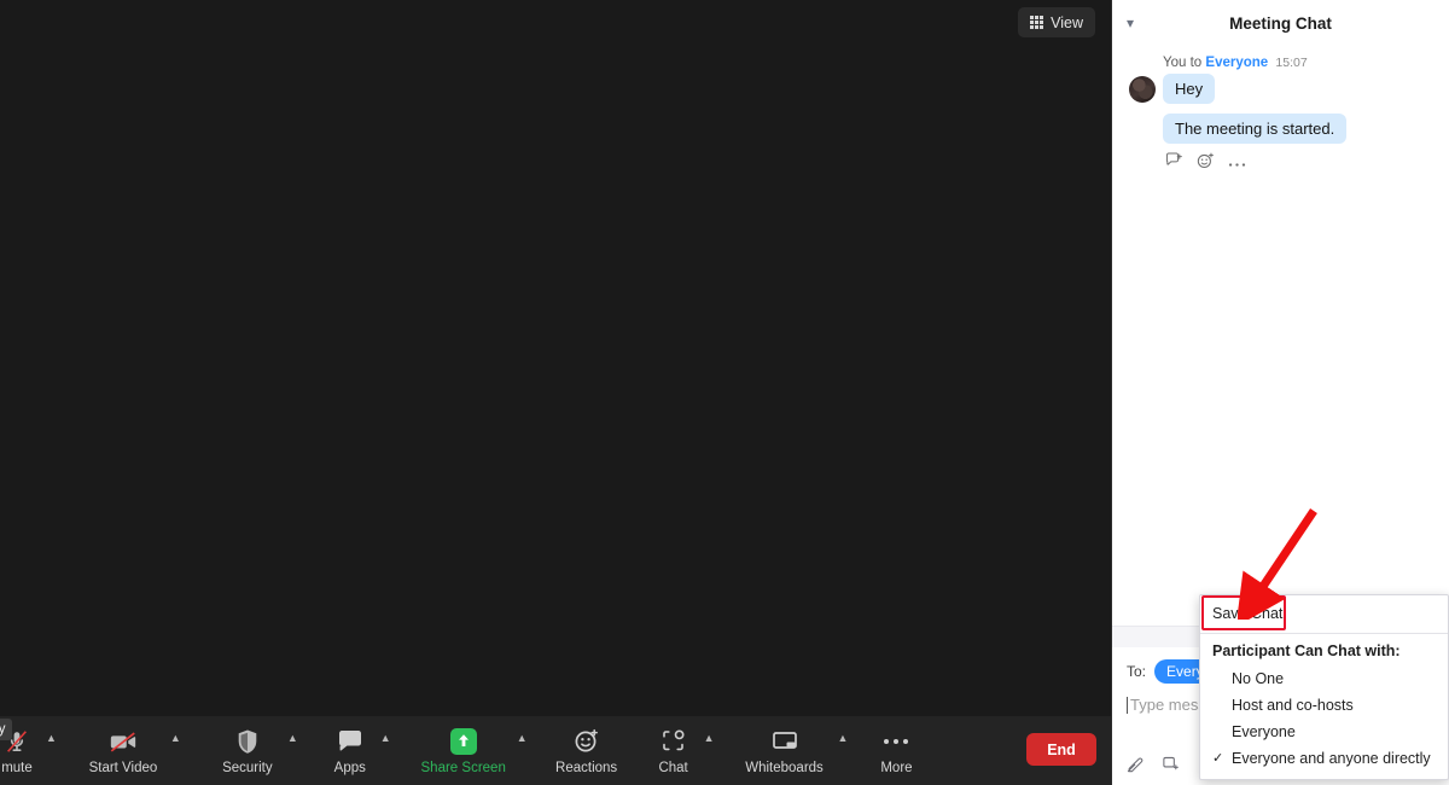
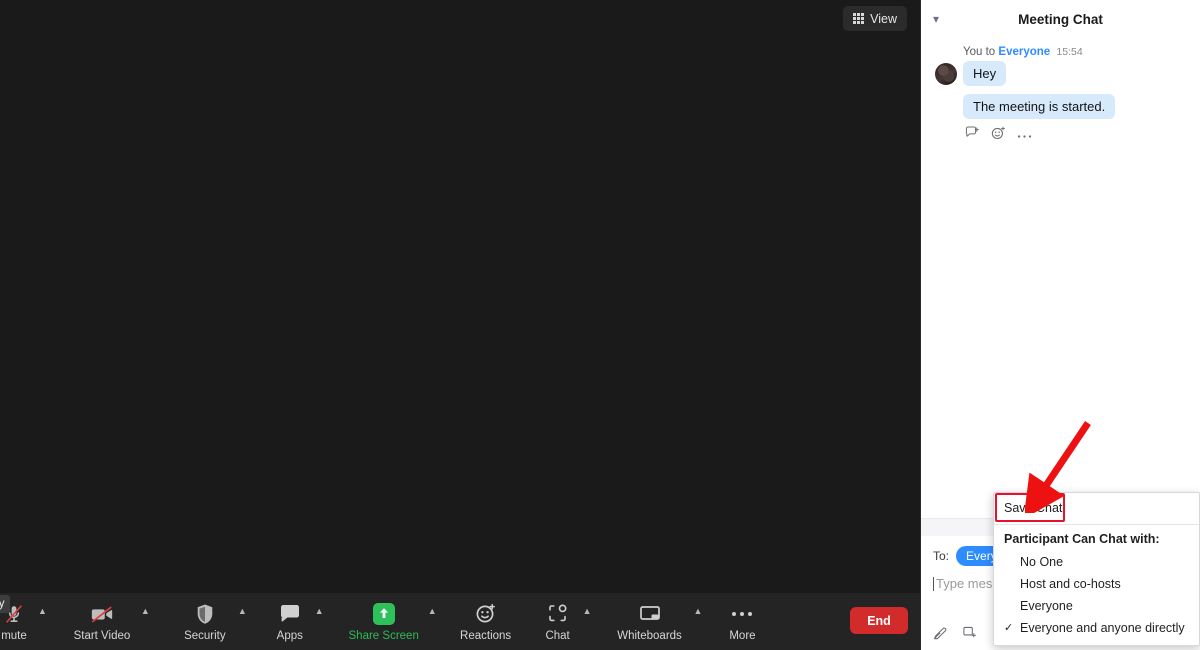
  View
  mute
  ▲
  Start Video
  ▲
  Security
  ▲
  Apps
  ▲
  Share Screen
  ▲
  Reactions
  Chat
  ▲
  Whiteboards
  ▲
  More
  End
  ▾
  Meeting Chat
- You to Everyone 15:07
+ You to Everyone 15:54
  Hey
  The meeting is started.
  To:
  Save Chat
  Participant Can Chat with:
  No One
  Host and co-hosts
  Everyone
  ✓
  Everyone and anyone directly
